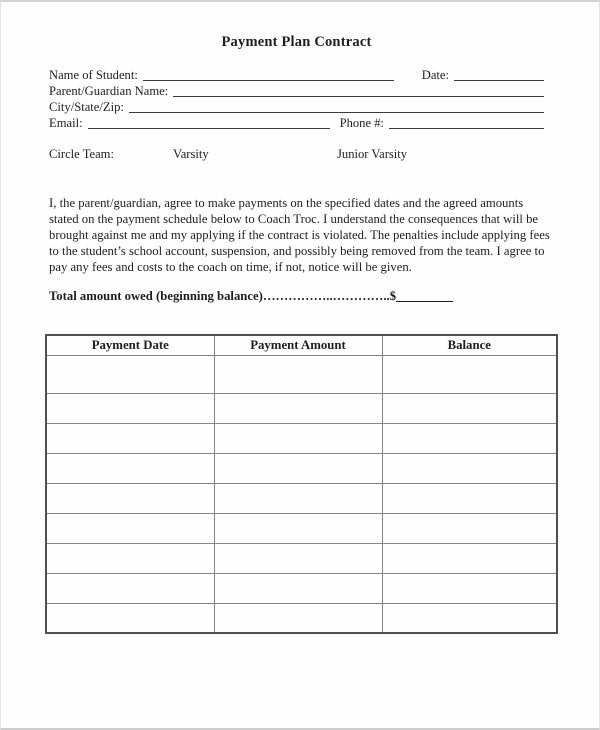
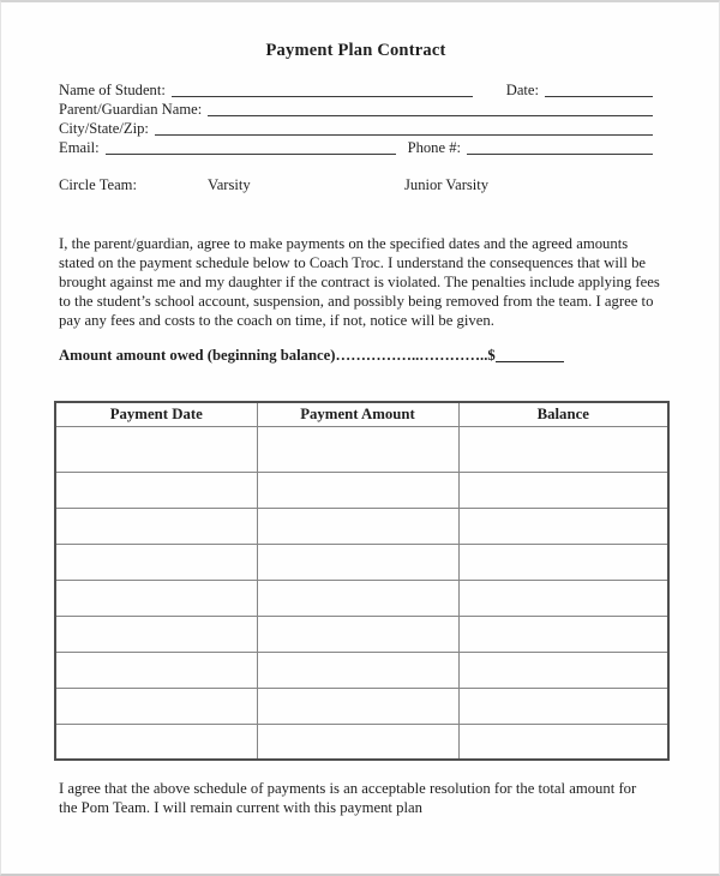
  Payment Plan Contract
  Name of Student:
  Date:
  Parent/Guardian Name:
  City/State/Zip:
  Email:
  Phone #:
  Circle Team:
  Varsity
  Junior Varsity
- I, the parent/guardian, agree to make payments on the specified dates and the agreed amounts stated on the payment schedule below to Coach Troc. I understand the consequences that will be brought against me and my applying if the contract is violated. The penalties include applying fees to the student’s school account, suspension, and possibly being removed from the team. I agree to pay any fees and costs to the coach on time, if not, notice will be given.
+ I, the parent/guardian, agree to make payments on the specified dates and the agreed amounts stated on the payment schedule below to Coach Troc. I understand the consequences that will be brought against me and my daughter if the contract is violated. The penalties include applying fees to the student’s school account, suspension, and possibly being removed from the team. I agree to pay any fees and costs to the coach on time, if not, notice will be given.
- Total amount owed (beginning balance)……………..…………..$
+ Amount amount owed (beginning balance)……………..…………..$
  Payment Date	Payment Amount	Balance
+ I agree that the above schedule of payments is an acceptable resolution for the total amount for the Pom Team. I will remain current with this payment plan
